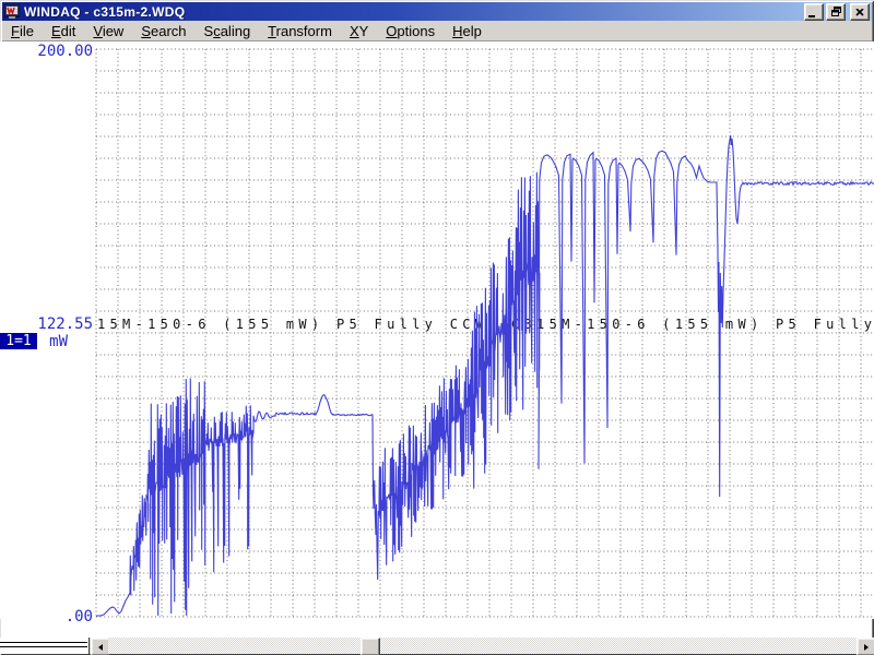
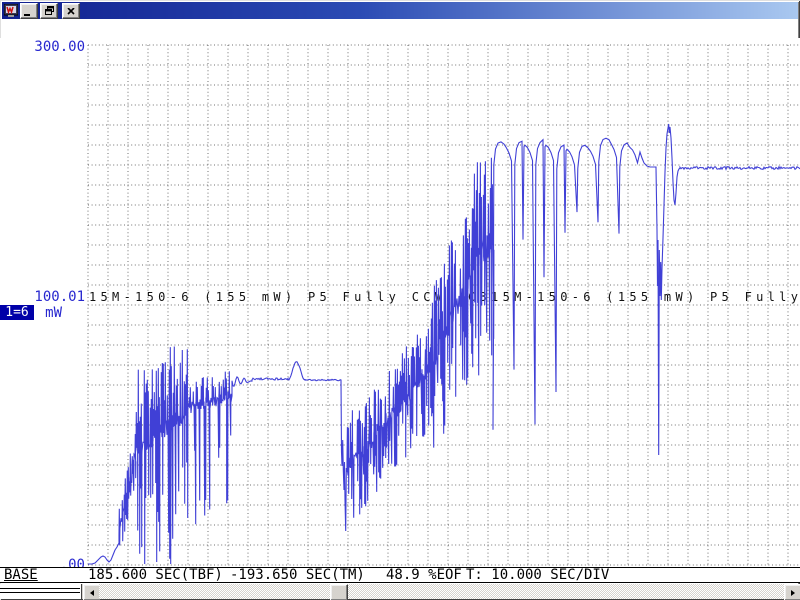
- WINDAQ - c315m-2.WDQ
- File
- Edit
- View
- Search
- Scaling
- Transform
- XY
- Options
- Help
- 200.00
+ 300.00
- 122.55
+ 100.01
  mW
  .00
- 1=1
+ 1=6
  15M-150-6 (155 mW) P5 Fully CC
  C315M-10-6 (155 mW) P5 Fully
+ BASE
+ 185.600 SEC(TBF)
+ -193.650 SEC(TM)
+ 48.9 %EOF
+ T: 10.000 SEC/DIV
